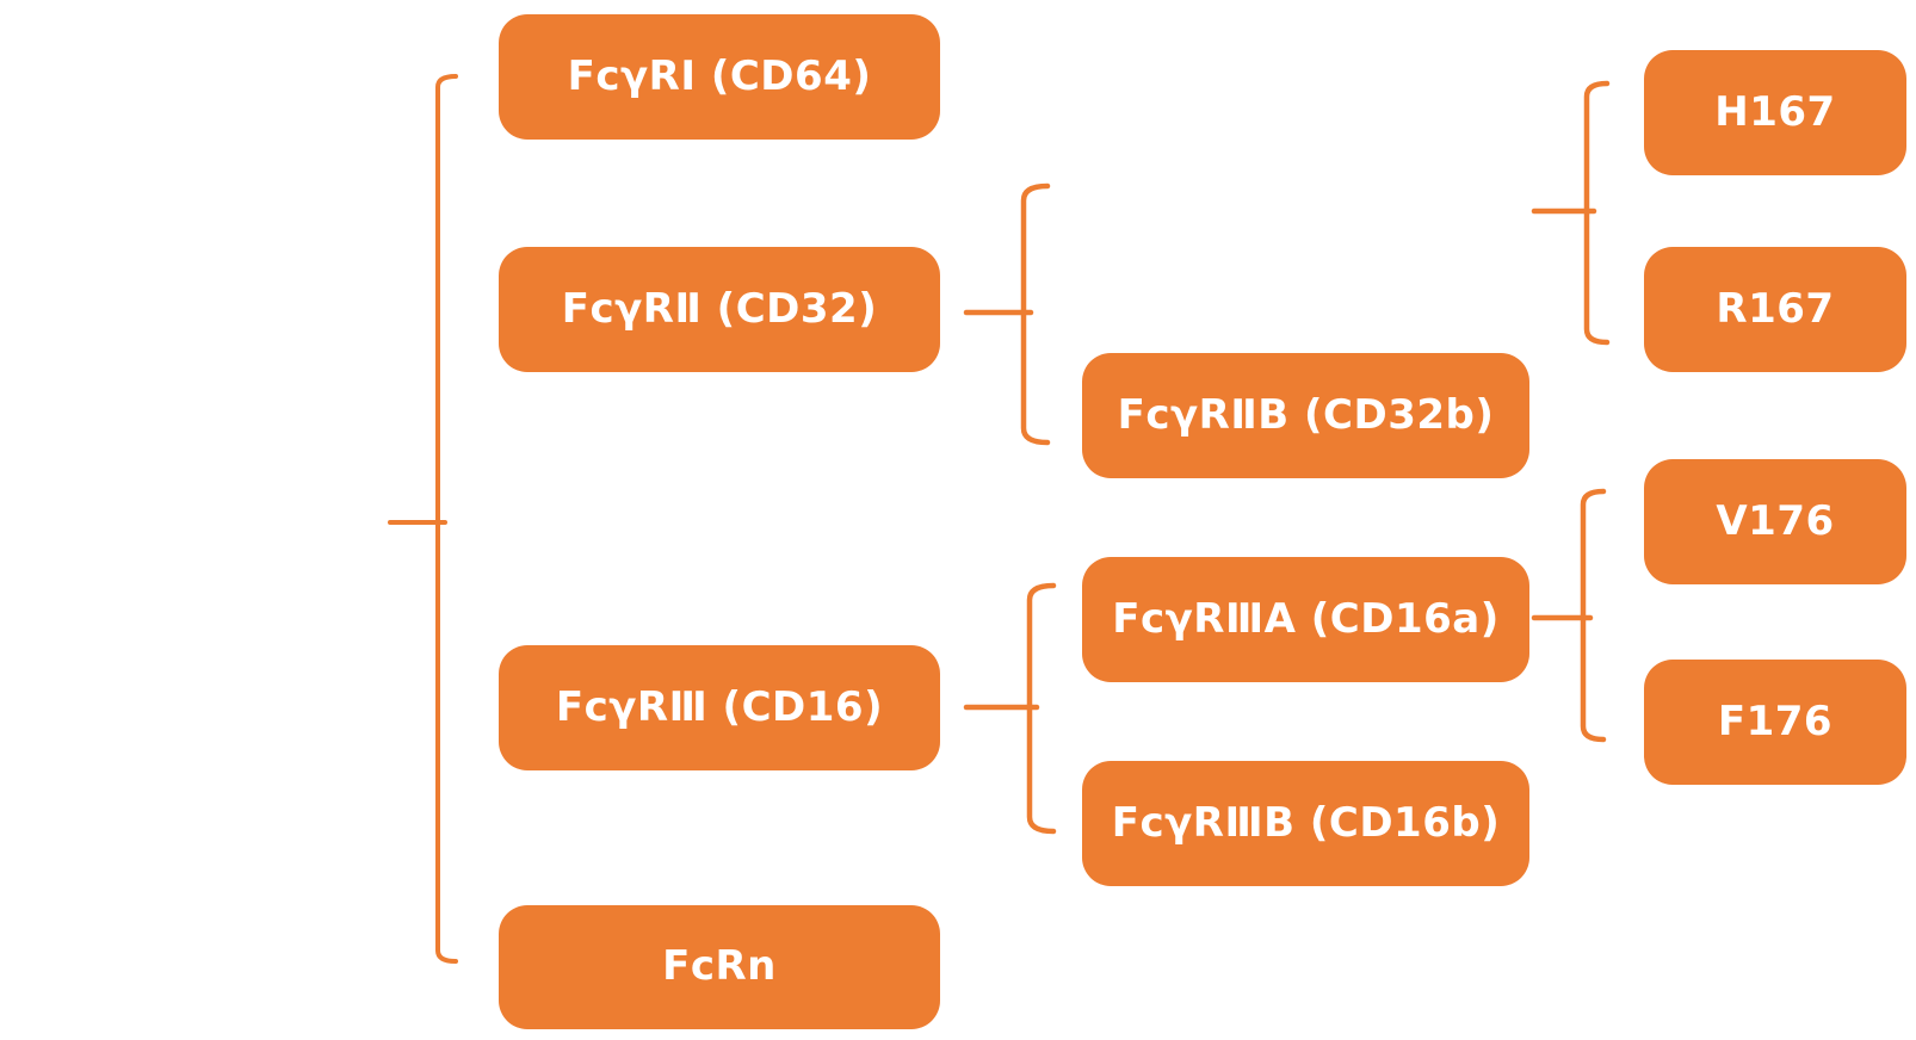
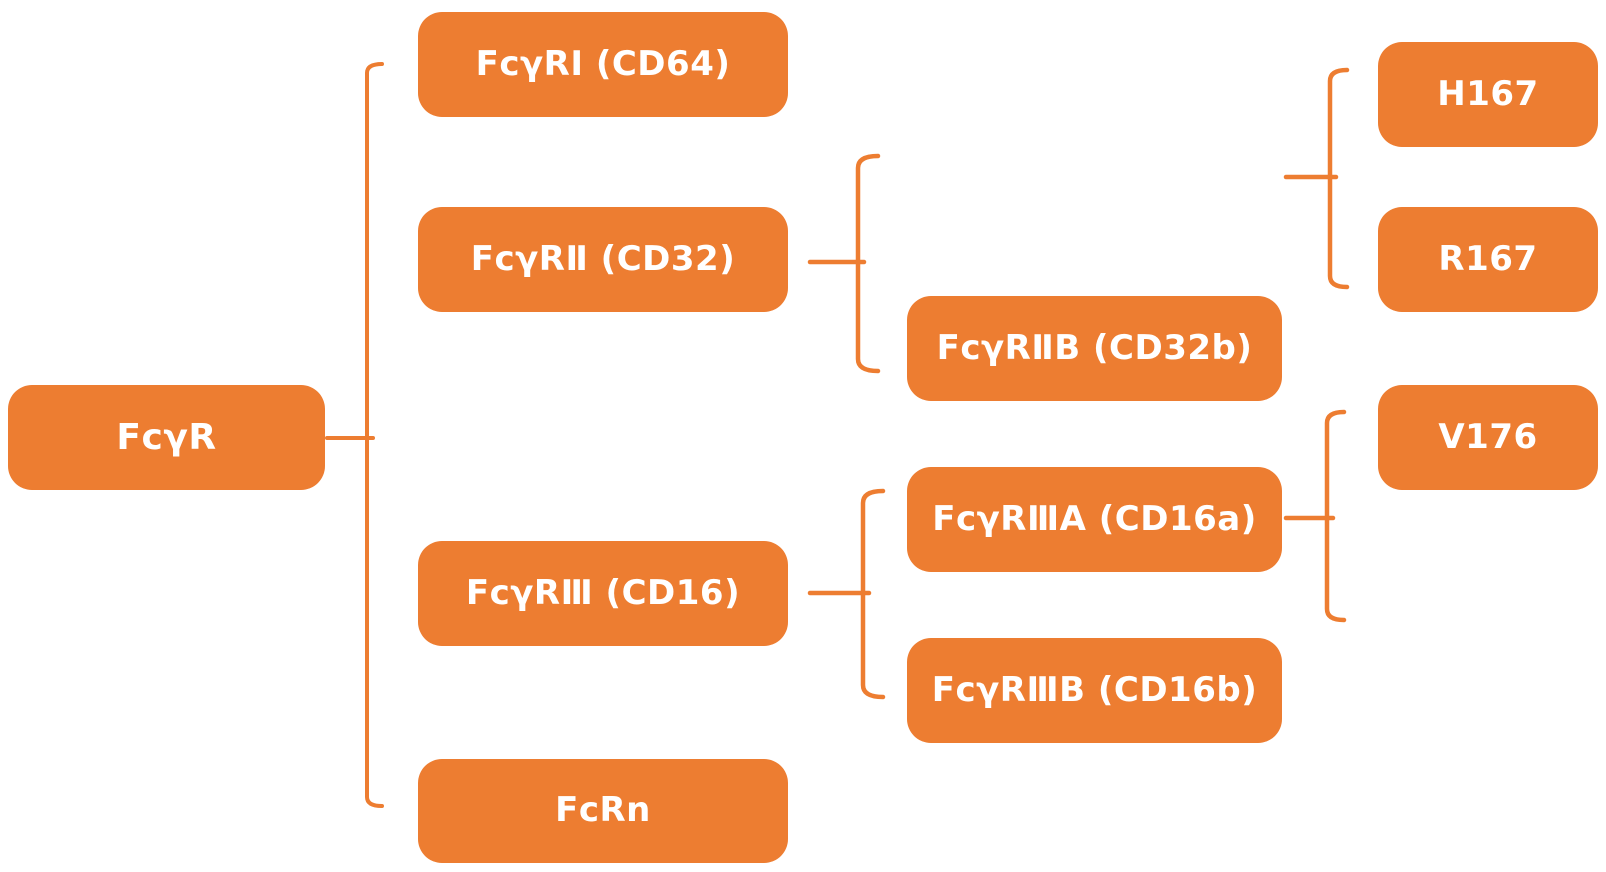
+ FcγR
  FcγRⅠ (CD64)
  FcγRⅡ (CD32)
  FcγRⅢ (CD16)
  FcRn
  FcγRⅡB (CD32b)
  FcγRⅢA (CD16a)
  FcγRⅢB (CD16b)
  H167
  R167
  V176
- F176
